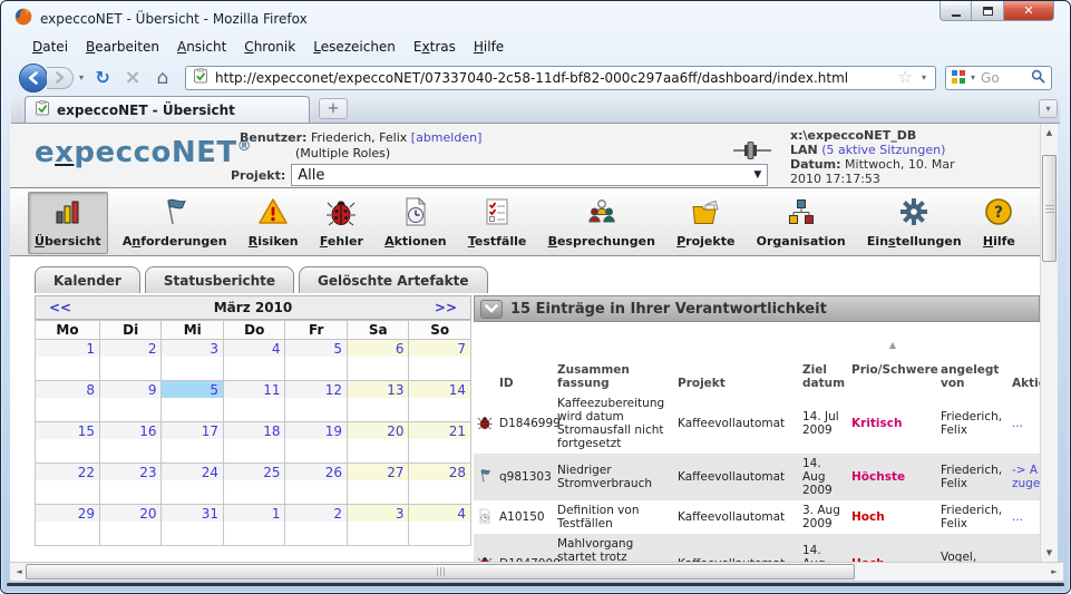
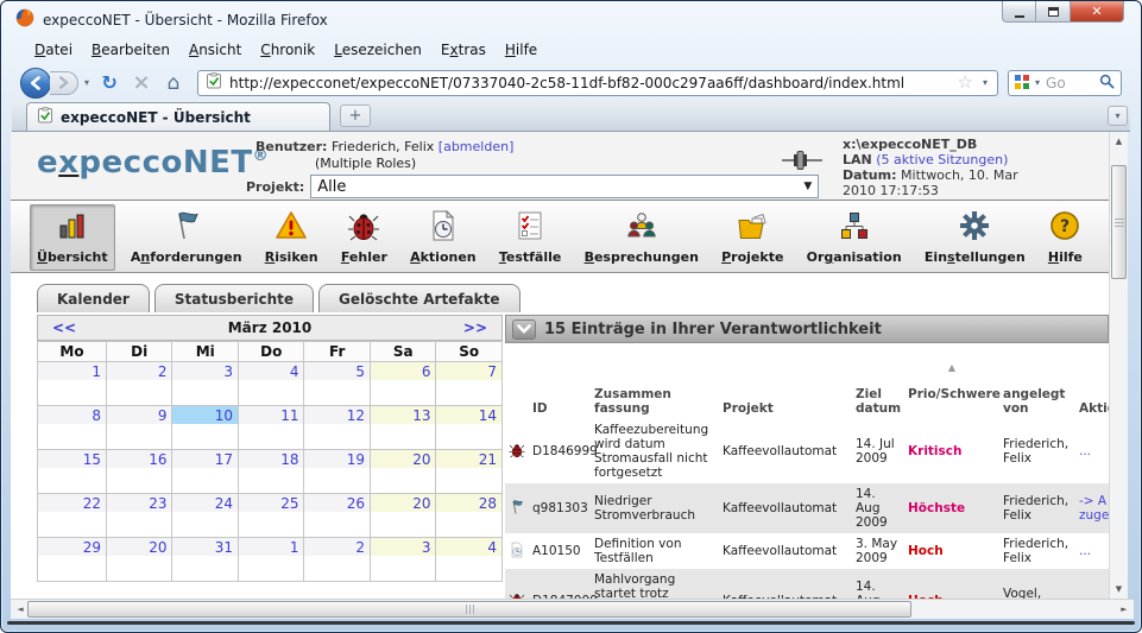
  expeccoNET - Übersicht - Mozilla Firefox
  ✕
  Datei
  Bearbeiten
  Ansicht
  Chronik
  Lesezeichen
  Extras
  Hilfe
  ▾
  ↻
  ×
  ⌂
  http://expecconet/expeccoNET/07337040-2c58-11df-bf82-000c297aa6ff/dashboard/index.html
  ☆
  ▾
  ▾
  Go
  expeccoNET - Übersicht
  +
  ▾
  expeccoNET®
  Benutzer: Friederich, Felix [abmelden]
  (Multiple Roles)
  Projekt:
  Alle
  ▼
  x:\expeccoNET_DB
  LAN (5 aktive Sitzungen)
  Datum: Mittwoch, 10. Mar
  2010 17:17:53
  Übersicht
  Anforderungen
  Risiken
  Fehler
  Aktionen
  Testfälle
  Besprechungen
  Projekte
  Organisation
  Einstellungen
  ?
  Hilfe
  Kalender
  Statusberichte
  Gelöschte Artefakte
  <<
  März 2010
  >>
  Mo	Di	Mi	Do	Fr	Sa	So
  1	2	3	4	5	6	7
- 8	9	5	11	12	13	14
+ 8	9	10	11	12	13	14
  15	16	17	18	19	20	21
- 22	23	24	25	26	27	28
+ 22	23	24	25	26	20	28
  29	20	31	1	2	3	4
  15 Einträge in Ihrer Verantwortlichkeit
  	ID	Zusammen fassung	Projekt	Ziel datum	▲ Prio/Schwere	angelegt von	Akti
  	D1846999	Kaffeezubereitung wird datum Stromausfall nicht fortgesetzt	Kaffeevollautomat	14. Jul 2009	Kritisch	Friederich, Felix	...
  	q981303	Niedriger Stromverbrauch	Kaffeevollautomat	14. Aug 2009	Höchste	Friederich, Felix	-> A zuge
- 	A10150	Definition von Testfällen	Kaffeevollautomat	3. Aug 2009	Hoch	Friederich, Felix	...
+ 	A10150	Definition von Testfällen	Kaffeevollautomat	3. May 2009	Hoch	Friederich, Felix	...
  ▲
  ▼
  ◄
  ►
